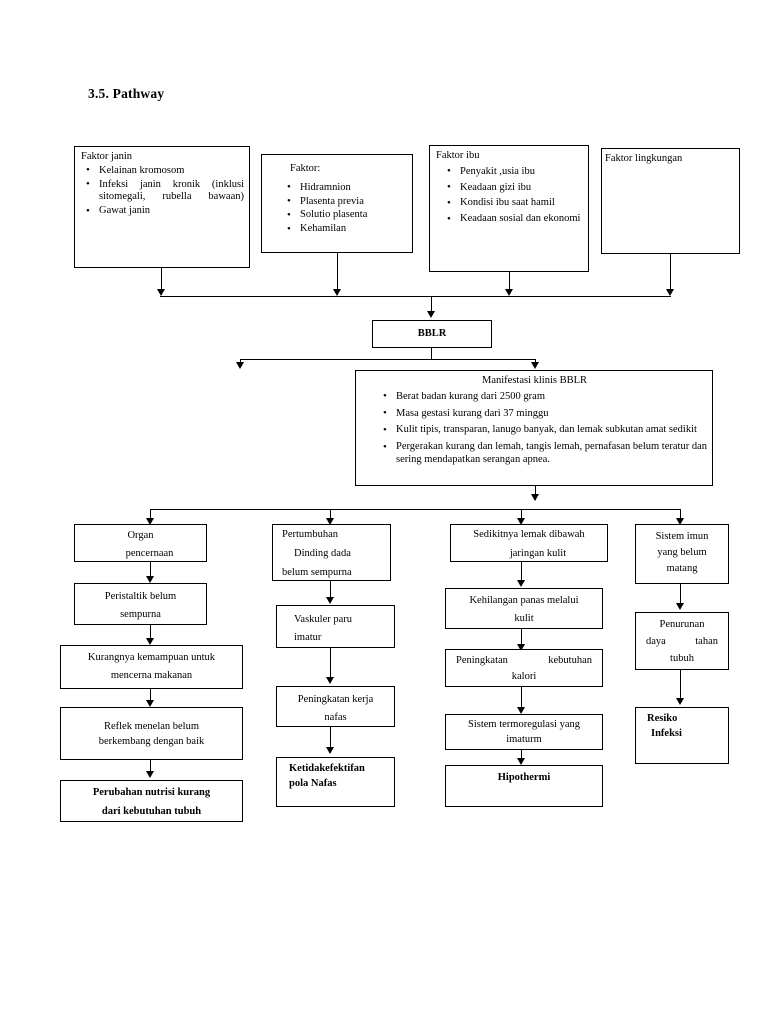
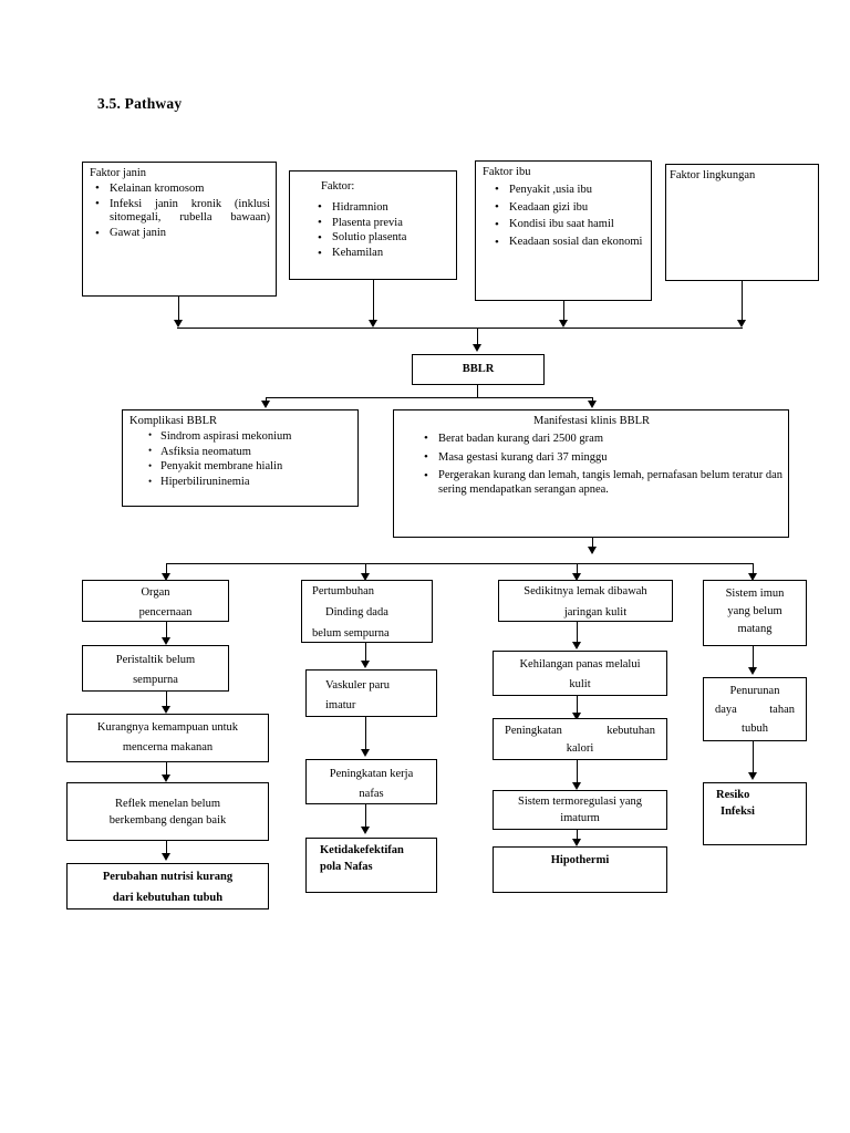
  3.5. Pathway
  Faktor janin
  Kelainan kromosom
  Infeksi janin kronik (inklusi sitomegali, rubella bawaan)
  Gawat janin
  Faktor:
  Hidramnion
  Plasenta previa
  Solutio plasenta
  Kehamilan
  Faktor ibu
  Penyakit ,usia ibu
  Keadaan gizi ibu
  Kondisi ibu saat hamil
  Keadaan sosial dan ekonomi
  Faktor lingkungan
  BBLR
+ Komplikasi BBLR
+ Sindrom aspirasi mekonium
+ Asfiksia neomatum
+ Penyakit membrane hialin
+ Hiperbiliruninemia
  Manifestasi klinis BBLR
  Berat badan kurang dari 2500 gram
  Masa gestasi kurang dari 37 minggu
- Kulit tipis, transparan, lanugo banyak, dan lemak subkutan amat sedikit
  Pergerakan kurang dan lemah, tangis lemah, pernafasan belum teratur dan sering mendapatkan serangan apnea.
  Organ
  pencernaan
  Peristaltik belum
  sempurna
  Kurangnya kemampuan untuk
  mencerna makanan
  Reflek menelan belum
  berkembang dengan baik
  Perubahan nutrisi kurang
  dari kebutuhan tubuh
  Pertumbuhan
  Dinding dada
  belum sempurna
  Vaskuler paru
  imatur
  Peningkatan kerja
  nafas
  Ketidakefektifan
  pola Nafas
  Sedikitnya lemak dibawah
  jaringan kulit
  Kehilangan panas melalui
  kulit
  Peningkatan kebutuhan
  kalori
  Sistem termoregulasi yang
  imaturm
  Hipothermi
  Sistem imun
  yang belum
  matang
  Penurunan
  daya tahan
  tubuh
  Resiko
  Infeksi
